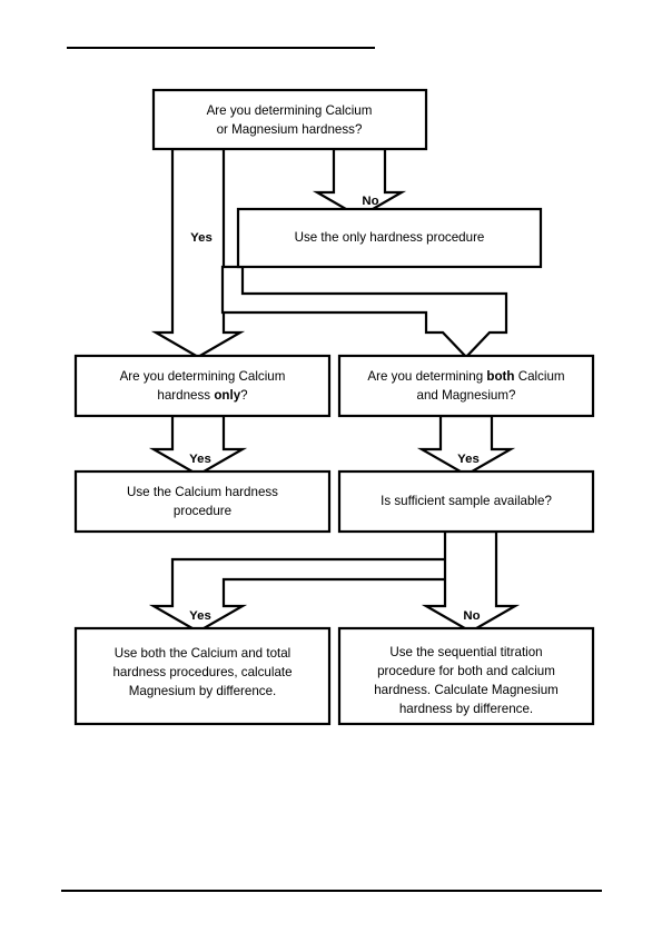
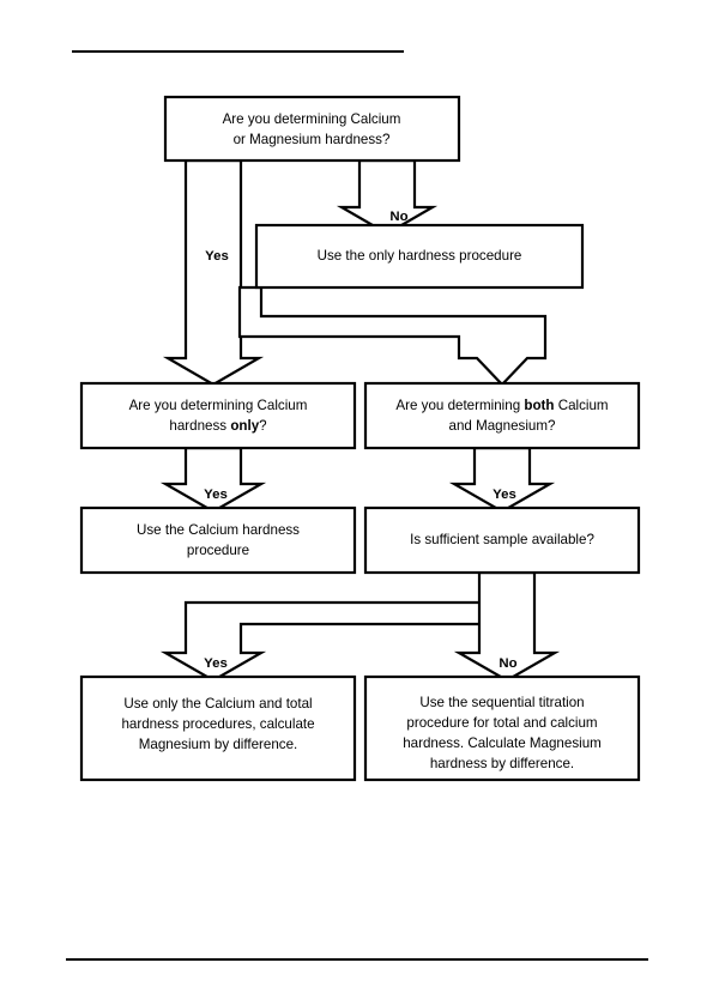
  Are you determining Calcium
  or Magnesium hardness?
  Use the only hardness procedure
  Are you determining Calcium
  hardness only?
  Are you determining both Calcium
  and Magnesium?
  Use the Calcium hardness
  procedure
  Is sufficient sample available?
- Use both the Calcium and total
+ Use only the Calcium and total
  hardness procedures, calculate
  Magnesium by difference.
  Use the sequential titration
- procedure for both and calcium
+ procedure for total and calcium
  hardness. Calculate Magnesium
  hardness by difference.
  Yes
  No
  Yes
  Yes
  Yes
  No
